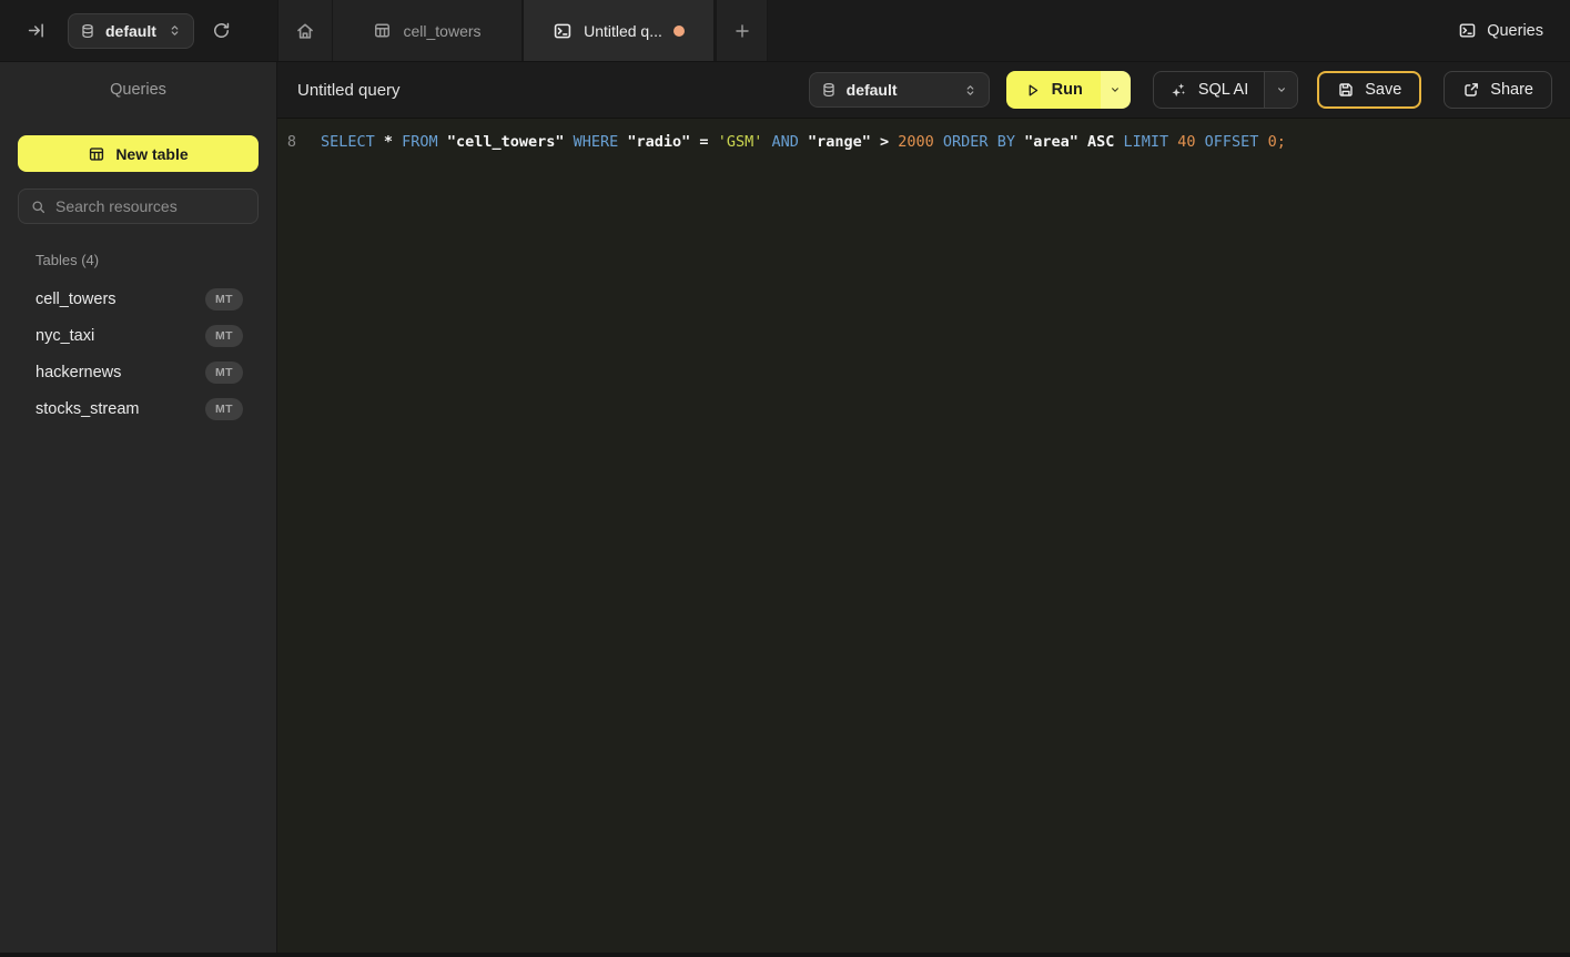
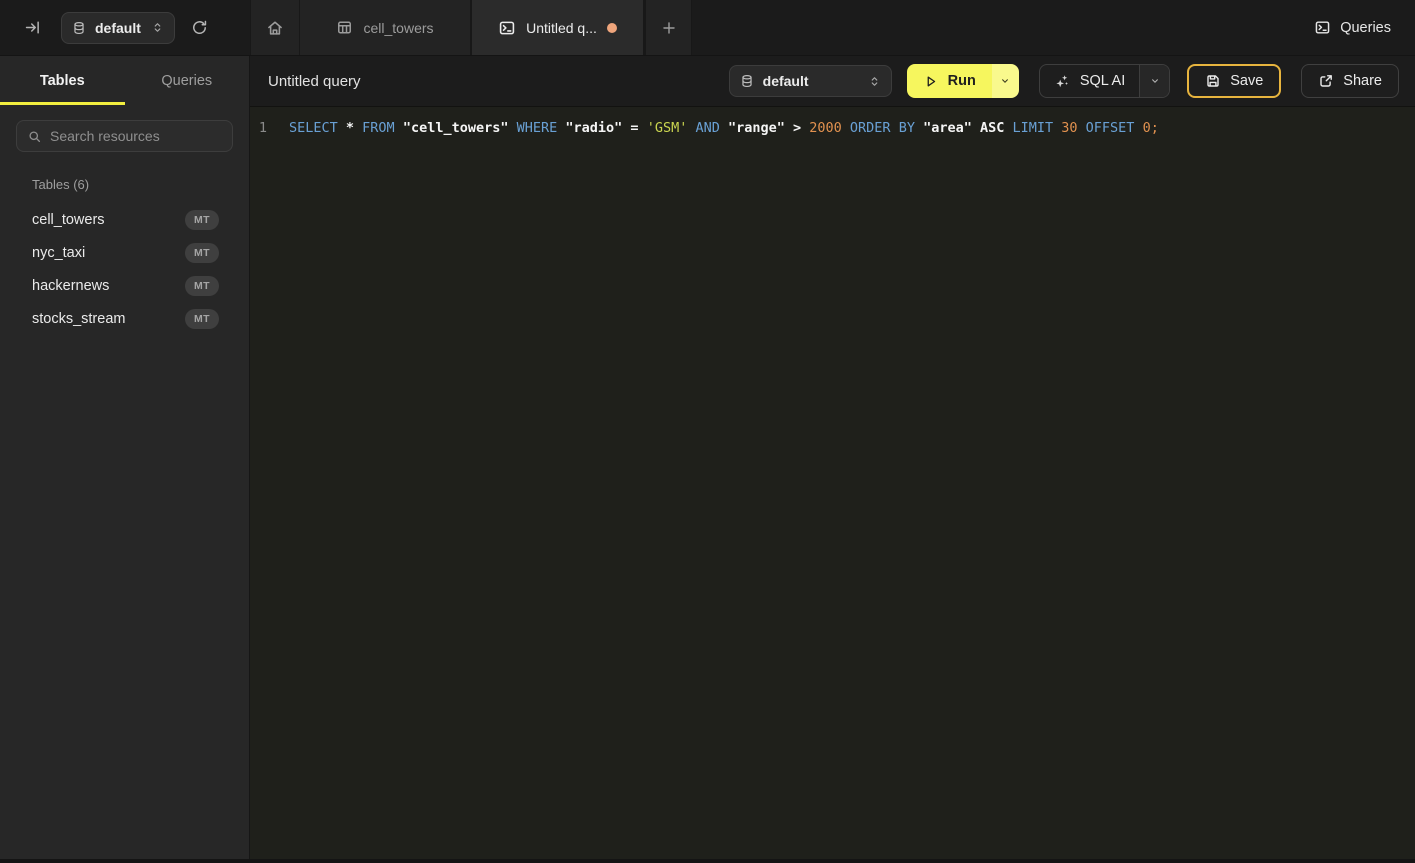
  default
  cell_towers
  Untitled q...
  Queries
+ Tables
  Queries
- New table
  Search resources
- Tables (4)
+ Tables (6)
  cell_towers
  MT
  nyc_taxi
  MT
  hackernews
  MT
  stocks_stream
  MT
  Untitled query
  default
  Run
  SQL AI
  Save
  Share
- 8
+ 1
- SELECT * FROM "cell_towers" WHERE "radio" = 'GSM' AND "range" > 2000 ORDER BY "area" ASC LIMIT 40 OFFSET 0;
+ SELECT * FROM "cell_towers" WHERE "radio" = 'GSM' AND "range" > 2000 ORDER BY "area" ASC LIMIT 30 OFFSET 0;
